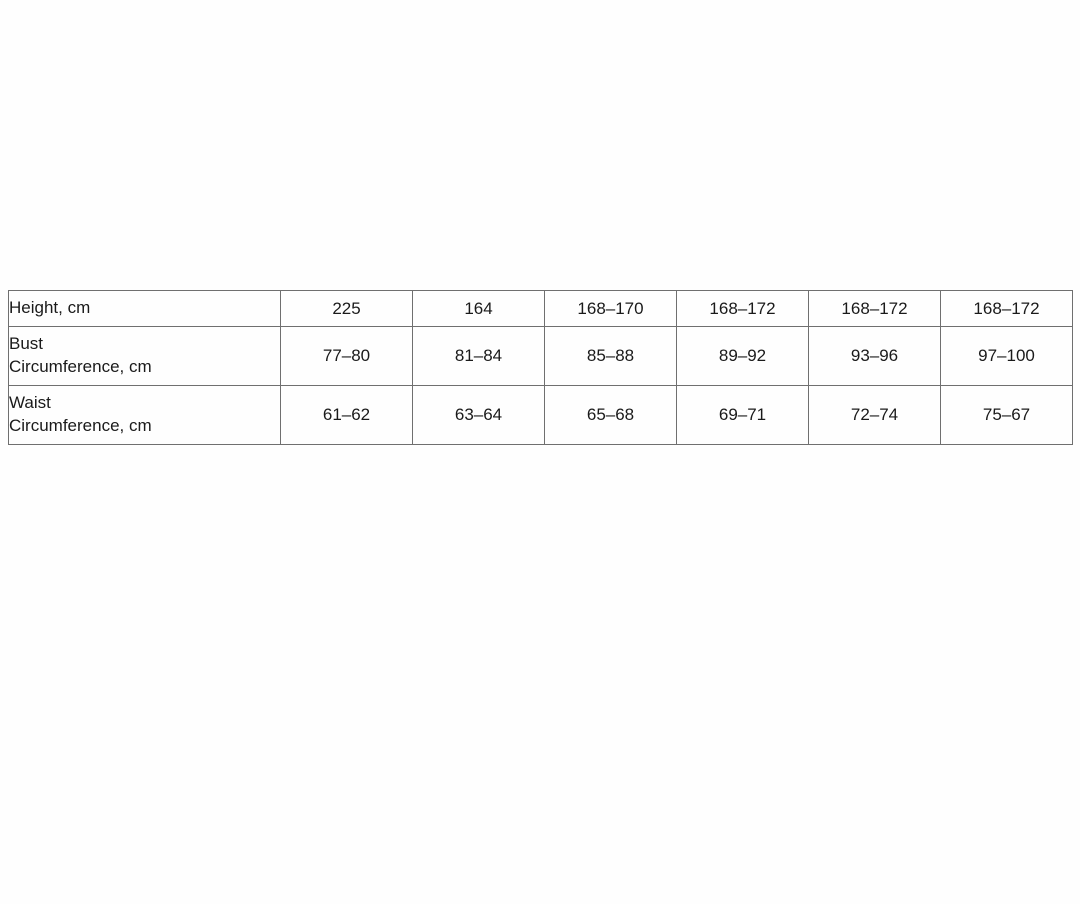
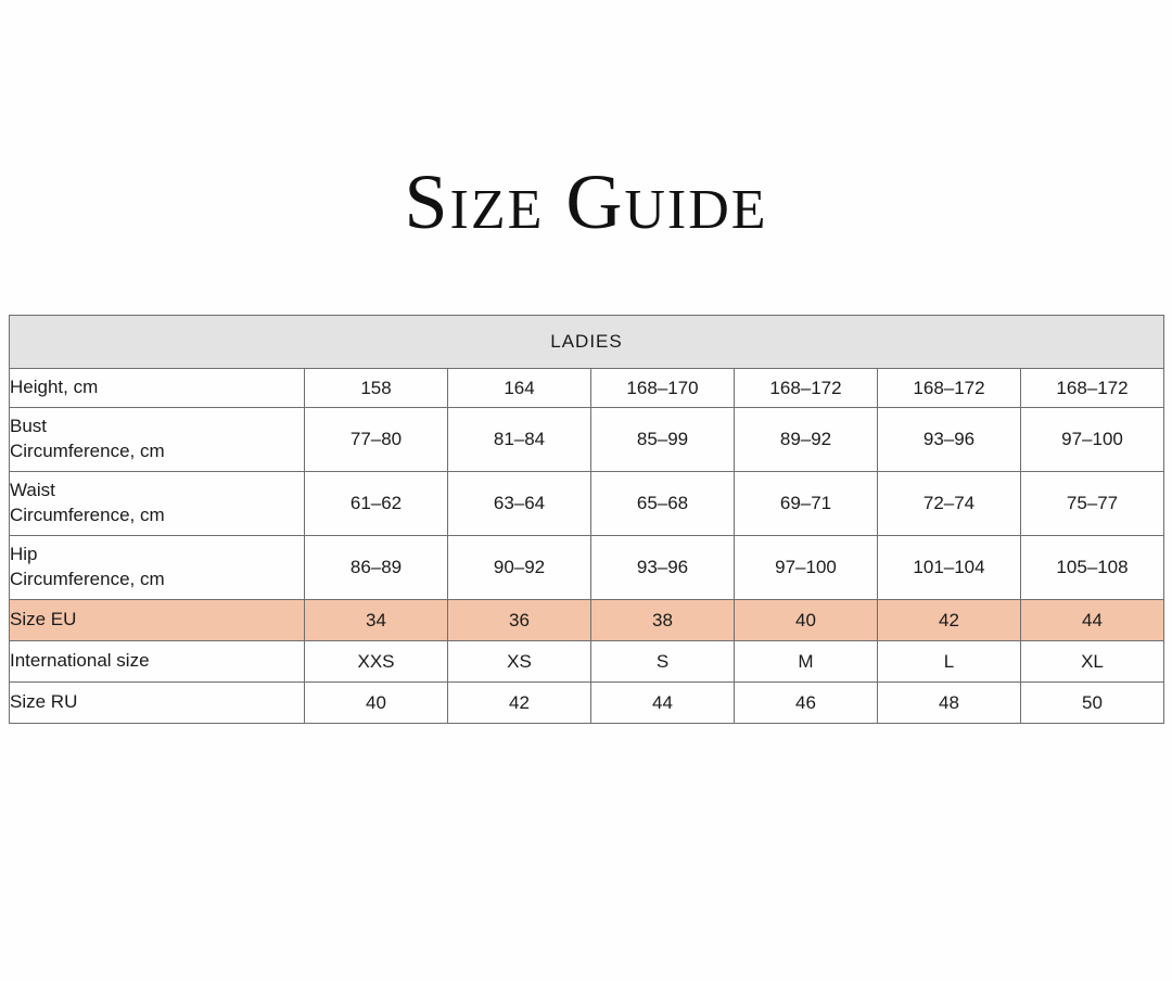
+ SIZE GUIDE
+ LADIES
- Height, cm	225	164	168–170	168–172	168–172	168–172
+ Height, cm	158	164	168–170	168–172	168–172	168–172
- Bust Circumference, cm	77–80	81–84	85–88	89–92	93–96	97–100
+ Bust Circumference, cm	77–80	81–84	85–99	89–92	93–96	97–100
- Waist Circumference, cm	61–62	63–64	65–68	69–71	72–74	75–67
+ Waist Circumference, cm	61–62	63–64	65–68	69–71	72–74	75–77
+ Hip Circumference, cm	86–89	90–92	93–96	97–100	101–104	105–108
+ Size EU	34	36	38	40	42	44
+ International size	XXS	XS	S	M	L	XL
+ Size RU	40	42	44	46	48	50
